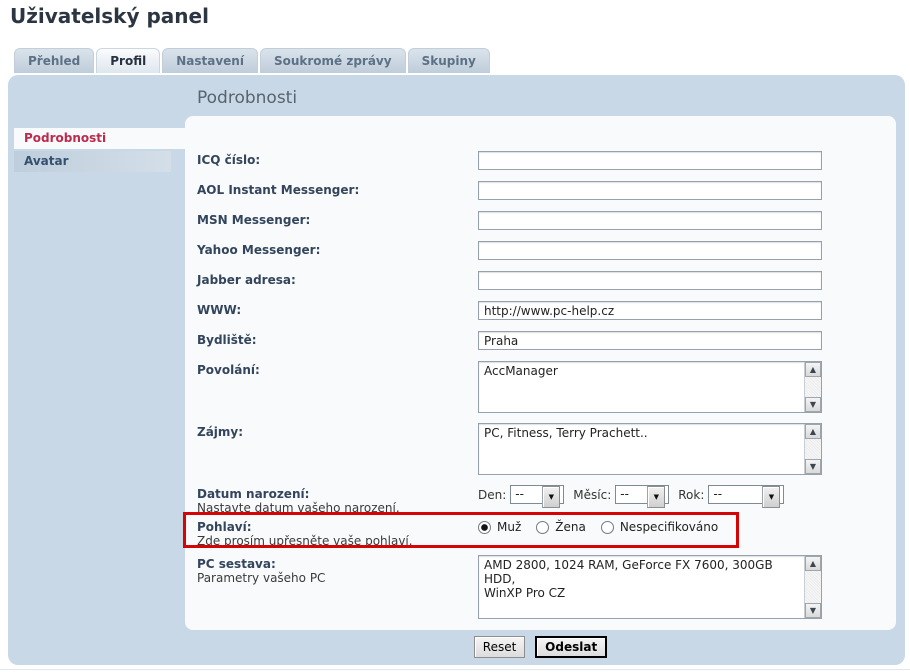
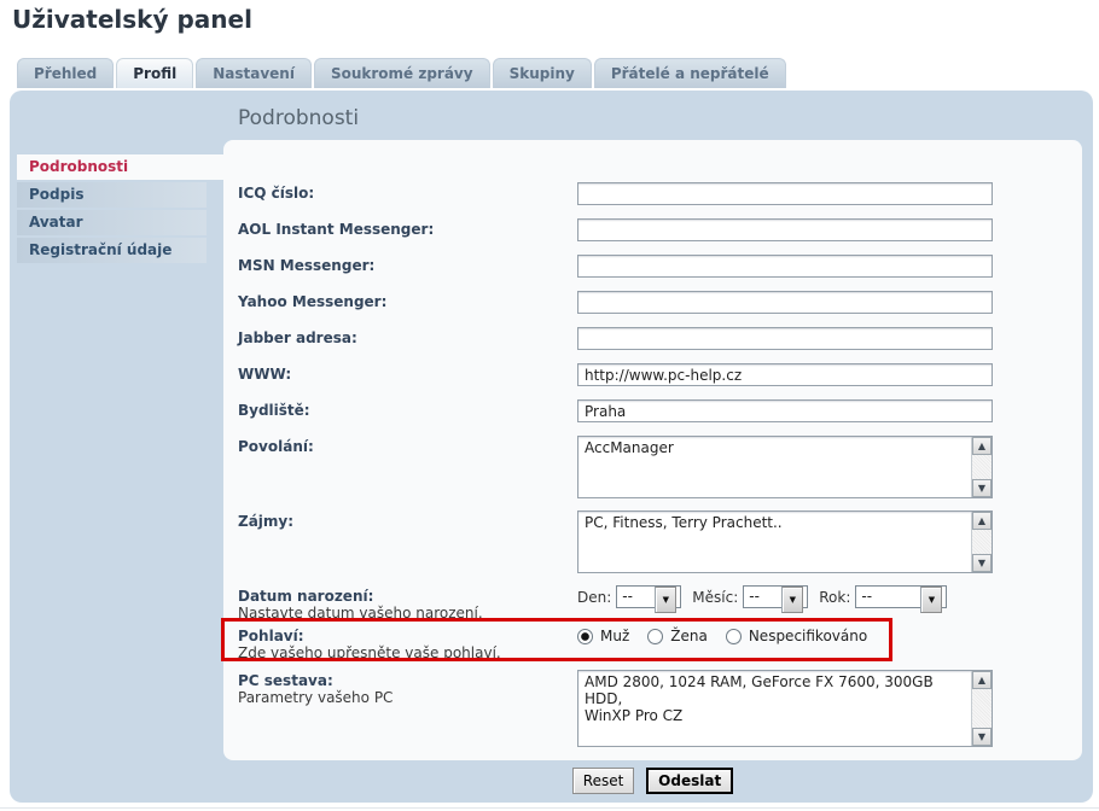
  Uživatelský panel
  Přehled
  Profil
  Nastavení
  Soukromé zprávy
  Skupiny
+ Přátelé a nepřátelé
  Podrobnosti
  Podrobnosti
+ Podpis
  Avatar
+ Registrační údaje
  ICQ číslo:
  AOL Instant Messenger:
  MSN Messenger:
  Yahoo Messenger:
  Jabber adresa:
  WWW:
  http://www.pc-help.cz
  Bydliště:
  Praha
  Povolání:
  AccManager
  ▲
  ▼
  Zájmy:
  PC, Fitness, Terry Prachett..
  ▲
  ▼
  Datum narození:
  Nastavte datum vašeho narození.
  Den:
  --
  ▼
  Měsíc:
  --
  ▼
  Rok:
  --
  ▼
  Pohlaví:
- Zde prosím upřesněte vaše pohlaví.
+ Zde vašeho upřesněte vaše pohlaví.
  Muž
  Žena
  Nespecifikováno
  PC sestava:
  Parametry vašeho PC
  ▲
  ▼
  Reset Odeslat
